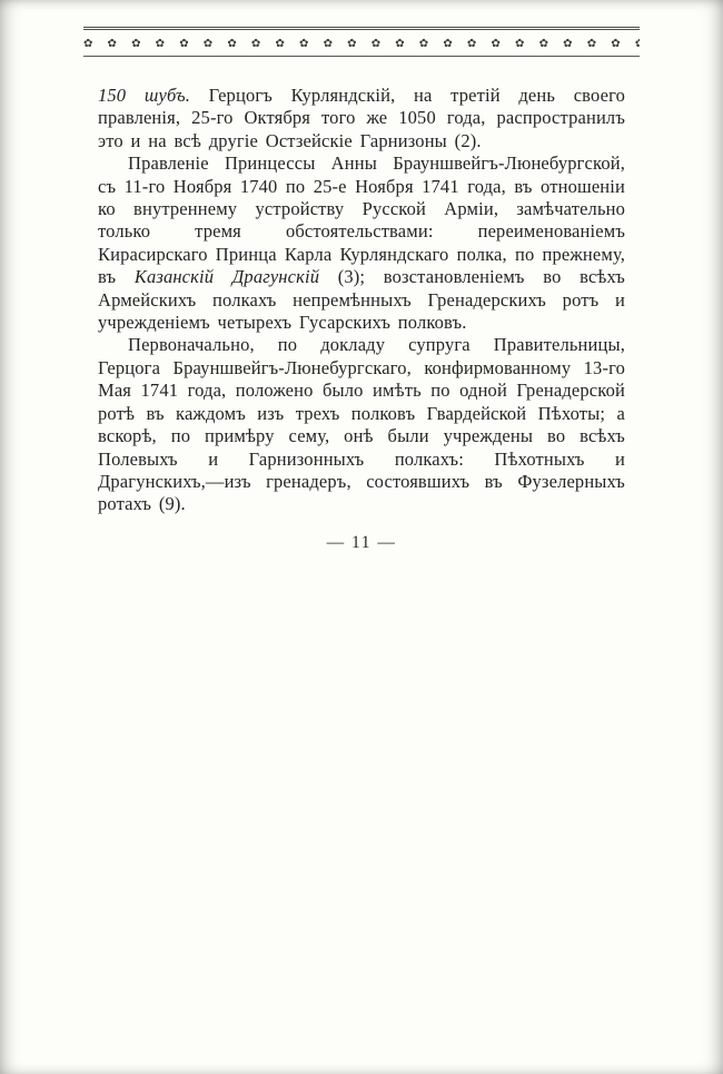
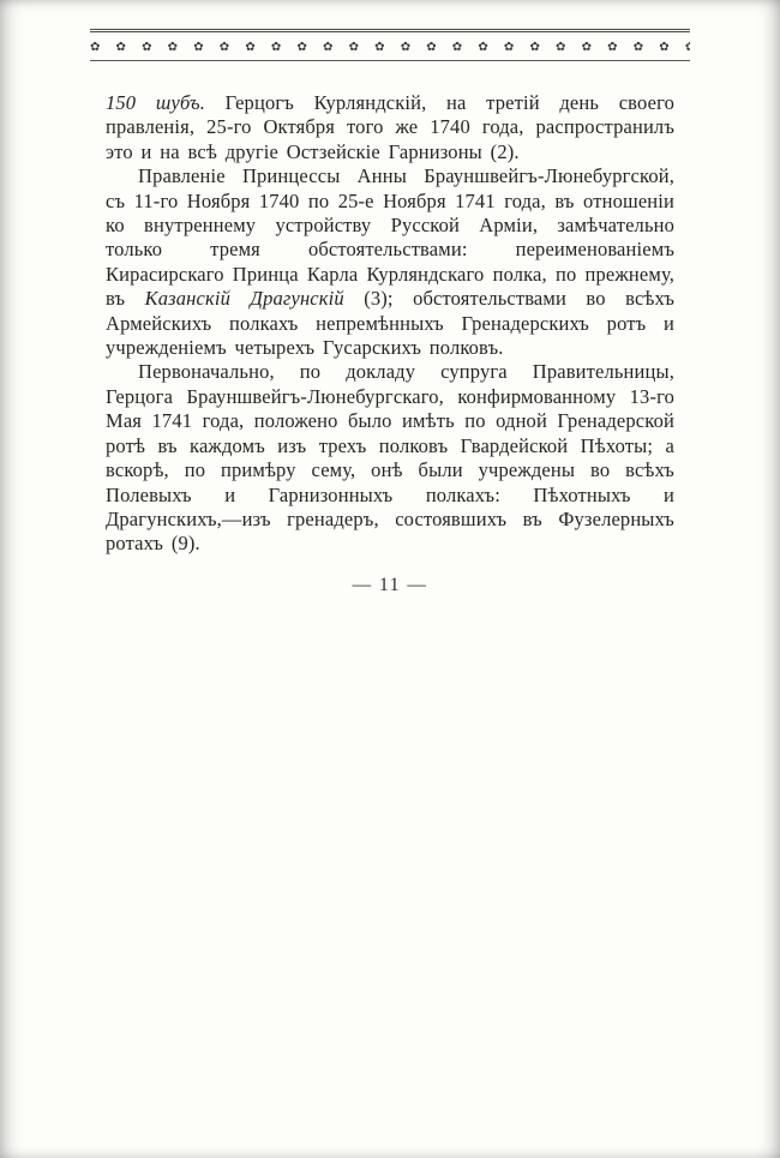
  ✿ ✿ ✿ ✿ ✿ ✿ ✿ ✿ ✿ ✿ ✿ ✿ ✿ ✿ ✿ ✿ ✿ ✿ ✿ ✿ ✿ ✿ ✿
- 150 шубъ. Герцогъ Курляндскій, на третій день своего правленія, 25-го Октября того же 1050 года, распространилъ это и на всѣ другіе Остзейскіе Гарнизоны (2).
+ 150 шубъ. Герцогъ Курляндскій, на третій день своего правленія, 25-го Октября того же 1740 года, распространилъ это и на всѣ другіе Остзейскіе Гарнизоны (2).
- Правленіе Принцессы Анны Брауншвейгъ-Люнебургской, съ 11-го Ноября 1740 по 25-е Ноября 1741 года, въ отношеніи ко внутреннему устройству Русской Арміи, замѣчательно только тремя обстоятельствами: переименованіемъ Кирасирскаго Принца Карла Курляндскаго полка, по прежнему, въ Казанскій Драгунскій (3); возстановленіемъ во всѣхъ Армейскихъ полкахъ непремѣнныхъ Гренадерскихъ ротъ и учрежденіемъ четырехъ Гусарскихъ полковъ.
+ Правленіе Принцессы Анны Брауншвейгъ-Люнебургской, съ 11-го Ноября 1740 по 25-е Ноября 1741 года, въ отношеніи ко внутреннему устройству Русской Арміи, замѣчательно только тремя обстоятельствами: переименованіемъ Кирасирскаго Принца Карла Курляндскаго полка, по прежнему, въ Казанскій Драгунскій (3); обстоятельствами во всѣхъ Армейскихъ полкахъ непремѣнныхъ Гренадерскихъ ротъ и учрежденіемъ четырехъ Гусарскихъ полковъ.
  Первоначально, по докладу супруга Правительницы, Герцога Брауншвейгъ-Люнебургскаго, конфирмованному 13-го Мая 1741 года, положено было имѣть по одной Гренадерской ротѣ въ каждомъ изъ трехъ полковъ Гвардейской Пѣхоты; а вскорѣ, по примѣру сему, онѣ были учреждены во всѣхъ Полевыхъ и Гарнизонныхъ полкахъ: Пѣхотныхъ и Драгунскихъ,—изъ гренадеръ, состоявшихъ въ Фузелерныхъ ротахъ (9).
  — 11 —
